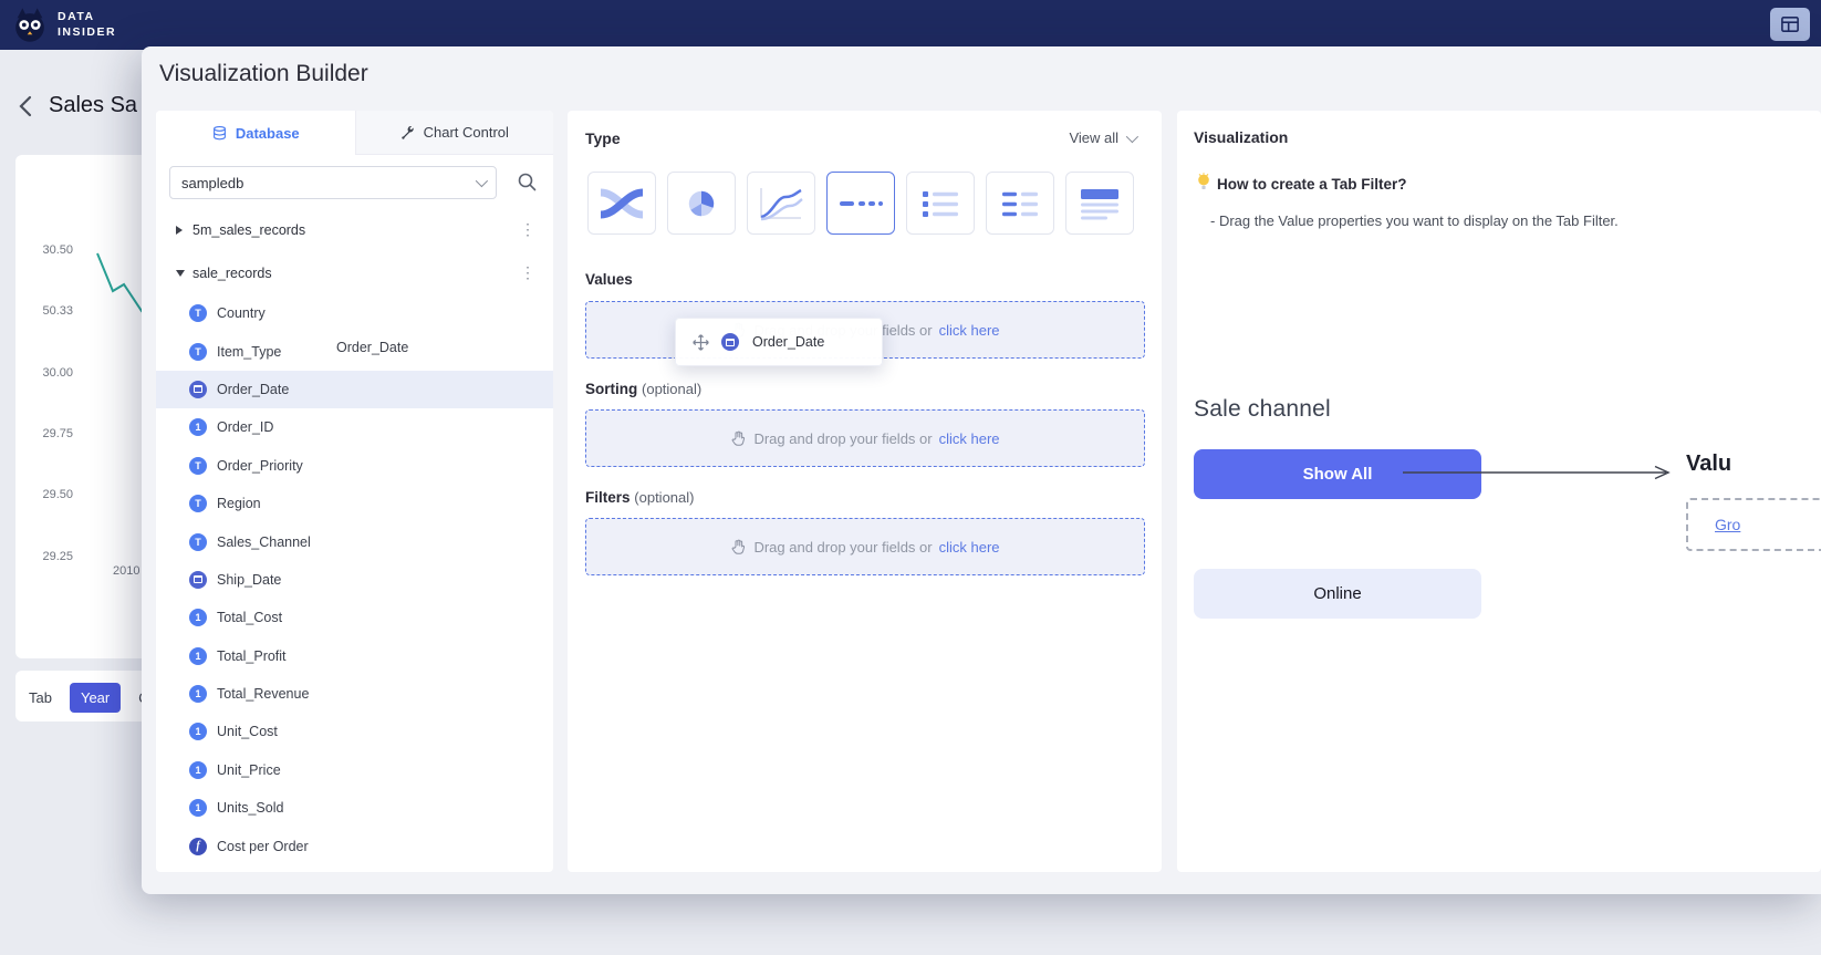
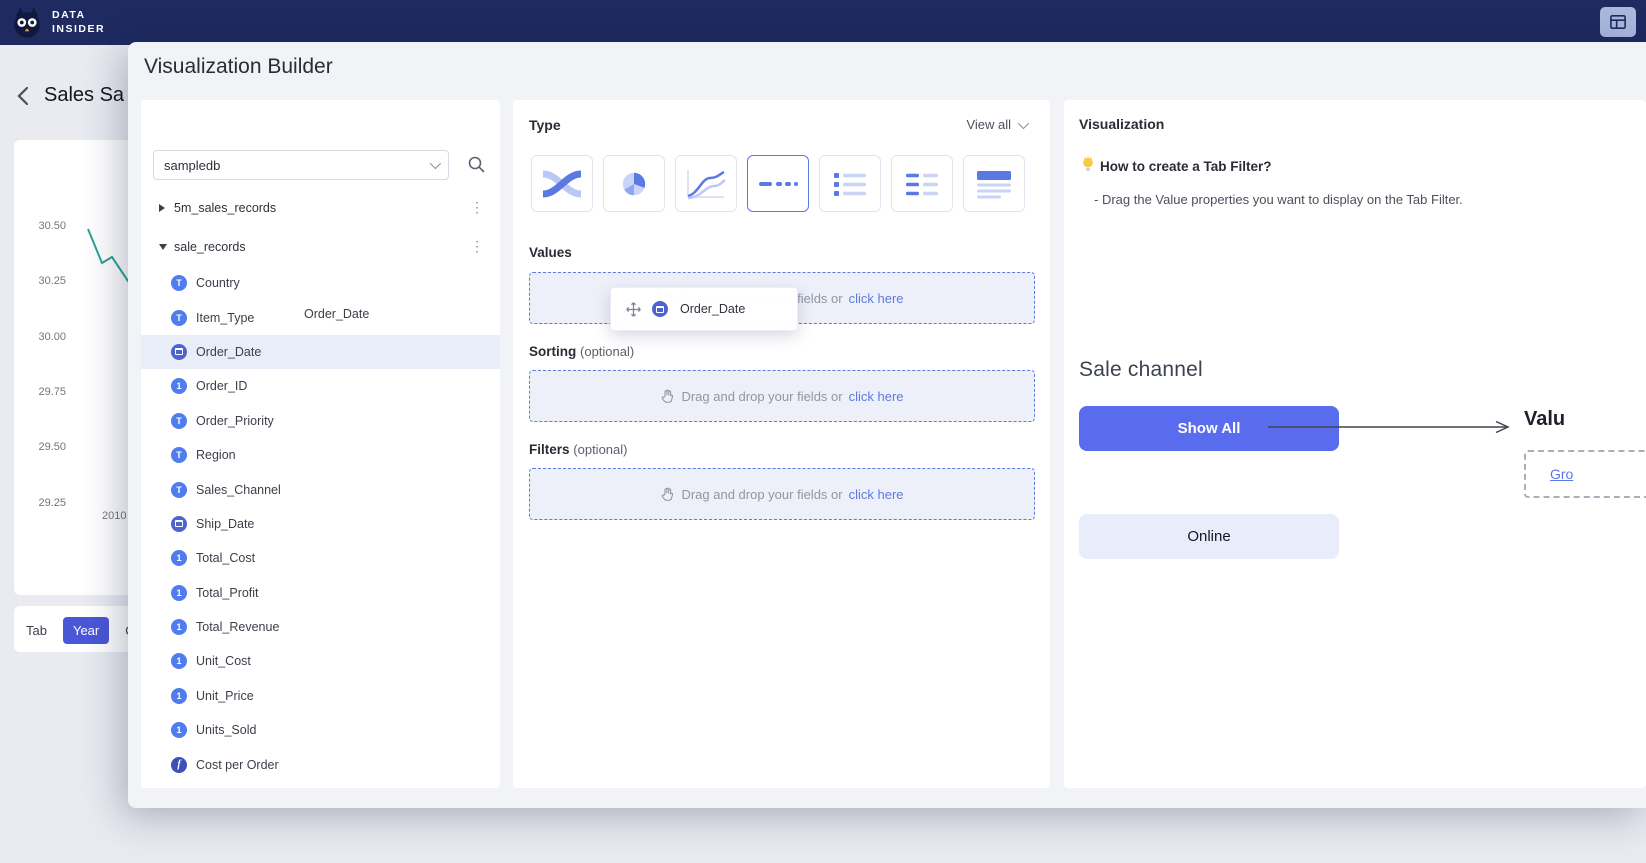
  DATA
  INSIDER
  Sales Sa
  30.50
- 50.33
+ 30.25
  30.00
  29.75
  29.50
  29.25
  2010
  Tab
  Year
  Visualization Builder
- Database
- Chart Control
  sampledb
  5m_sales_records
  ⋮
  sale_records
  ⋮
  T
  Country
  T
  Item_Type
  Order_Date
  1
  Order_ID
  T
  Order_Priority
  T
  Region
  T
  Sales_Channel
  Ship_Date
  1
  Total_Cost
  1
  Total_Profit
  1
  Total_Revenue
  1
  Unit_Cost
  1
  Unit_Price
  1
  Units_Sold
  f
  Cost per Order
  Order_Date
  Type
  View all
  Values
  click here
  Order_Date
  Sorting (optional)
  Drag and drop your fields or
  click here
  Filters (optional)
  Drag and drop your fields or
  click here
  Visualization
  How to create a Tab Filter?
  - Drag the Value properties you want to display on the Tab Filter.
  Sale channel
  Show All
  Online
  Valu
  Gro
